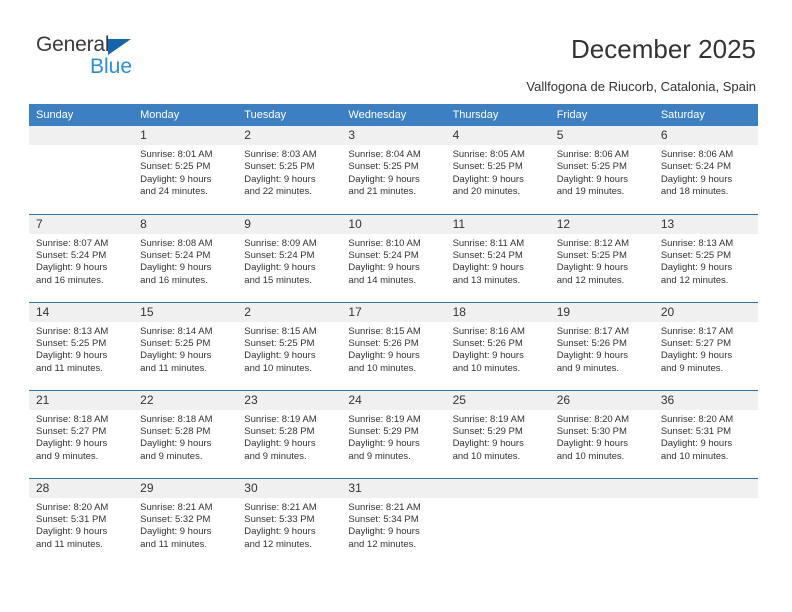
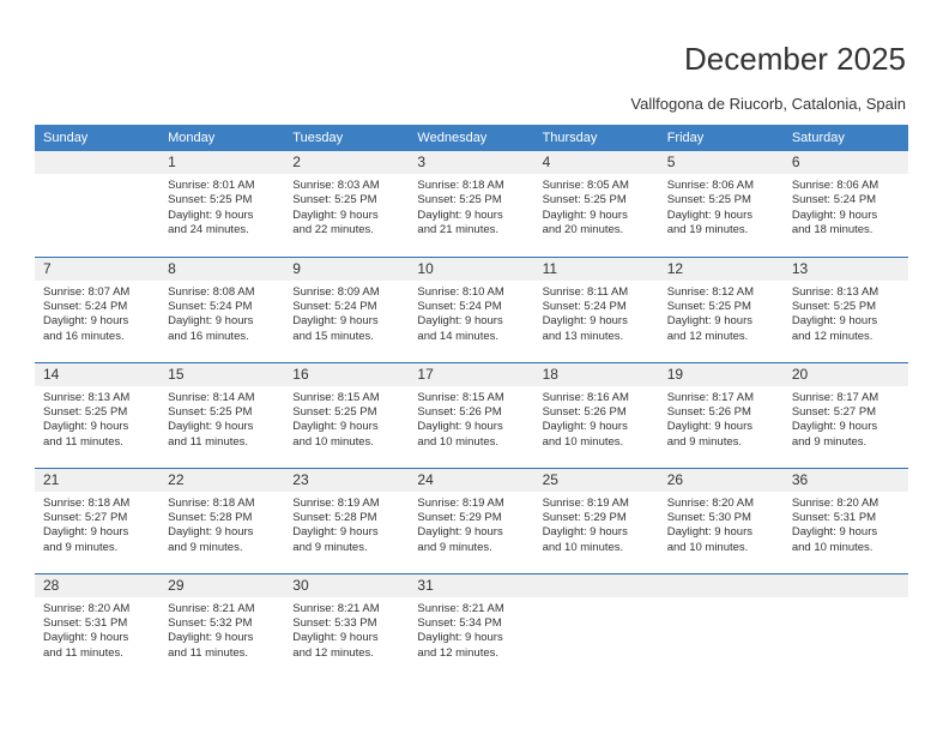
- General
- Blue
  December 2025
  Vallfogona de Riucorb, Catalonia, Spain
  Sunday	Monday	Tuesday	Wednesday	Thursday	Friday	Saturday
- 	1Sunrise: 8:01 AMSunset: 5:25 PMDaylight: 9 hoursand 24 minutes.	2Sunrise: 8:03 AMSunset: 5:25 PMDaylight: 9 hoursand 22 minutes.	3Sunrise: 8:04 AMSunset: 5:25 PMDaylight: 9 hoursand 21 minutes.	4Sunrise: 8:05 AMSunset: 5:25 PMDaylight: 9 hoursand 20 minutes.	5Sunrise: 8:06 AMSunset: 5:25 PMDaylight: 9 hoursand 19 minutes.	6Sunrise: 8:06 AMSunset: 5:24 PMDaylight: 9 hoursand 18 minutes.
+ 	1Sunrise: 8:01 AMSunset: 5:25 PMDaylight: 9 hoursand 24 minutes.	2Sunrise: 8:03 AMSunset: 5:25 PMDaylight: 9 hoursand 22 minutes.	3Sunrise: 8:18 AMSunset: 5:25 PMDaylight: 9 hoursand 21 minutes.	4Sunrise: 8:05 AMSunset: 5:25 PMDaylight: 9 hoursand 20 minutes.	5Sunrise: 8:06 AMSunset: 5:25 PMDaylight: 9 hoursand 19 minutes.	6Sunrise: 8:06 AMSunset: 5:24 PMDaylight: 9 hoursand 18 minutes.
  7Sunrise: 8:07 AMSunset: 5:24 PMDaylight: 9 hoursand 16 minutes.	8Sunrise: 8:08 AMSunset: 5:24 PMDaylight: 9 hoursand 16 minutes.	9Sunrise: 8:09 AMSunset: 5:24 PMDaylight: 9 hoursand 15 minutes.	10Sunrise: 8:10 AMSunset: 5:24 PMDaylight: 9 hoursand 14 minutes.	11Sunrise: 8:11 AMSunset: 5:24 PMDaylight: 9 hoursand 13 minutes.	12Sunrise: 8:12 AMSunset: 5:25 PMDaylight: 9 hoursand 12 minutes.	13Sunrise: 8:13 AMSunset: 5:25 PMDaylight: 9 hoursand 12 minutes.
- 14Sunrise: 8:13 AMSunset: 5:25 PMDaylight: 9 hoursand 11 minutes.	15Sunrise: 8:14 AMSunset: 5:25 PMDaylight: 9 hoursand 11 minutes.	2Sunrise: 8:15 AMSunset: 5:25 PMDaylight: 9 hoursand 10 minutes.	17Sunrise: 8:15 AMSunset: 5:26 PMDaylight: 9 hoursand 10 minutes.	18Sunrise: 8:16 AMSunset: 5:26 PMDaylight: 9 hoursand 10 minutes.	19Sunrise: 8:17 AMSunset: 5:26 PMDaylight: 9 hoursand 9 minutes.	20Sunrise: 8:17 AMSunset: 5:27 PMDaylight: 9 hoursand 9 minutes.
+ 14Sunrise: 8:13 AMSunset: 5:25 PMDaylight: 9 hoursand 11 minutes.	15Sunrise: 8:14 AMSunset: 5:25 PMDaylight: 9 hoursand 11 minutes.	16Sunrise: 8:15 AMSunset: 5:25 PMDaylight: 9 hoursand 10 minutes.	17Sunrise: 8:15 AMSunset: 5:26 PMDaylight: 9 hoursand 10 minutes.	18Sunrise: 8:16 AMSunset: 5:26 PMDaylight: 9 hoursand 10 minutes.	19Sunrise: 8:17 AMSunset: 5:26 PMDaylight: 9 hoursand 9 minutes.	20Sunrise: 8:17 AMSunset: 5:27 PMDaylight: 9 hoursand 9 minutes.
  21Sunrise: 8:18 AMSunset: 5:27 PMDaylight: 9 hoursand 9 minutes.	22Sunrise: 8:18 AMSunset: 5:28 PMDaylight: 9 hoursand 9 minutes.	23Sunrise: 8:19 AMSunset: 5:28 PMDaylight: 9 hoursand 9 minutes.	24Sunrise: 8:19 AMSunset: 5:29 PMDaylight: 9 hoursand 9 minutes.	25Sunrise: 8:19 AMSunset: 5:29 PMDaylight: 9 hoursand 10 minutes.	26Sunrise: 8:20 AMSunset: 5:30 PMDaylight: 9 hoursand 10 minutes.	36Sunrise: 8:20 AMSunset: 5:31 PMDaylight: 9 hoursand 10 minutes.
  28Sunrise: 8:20 AMSunset: 5:31 PMDaylight: 9 hoursand 11 minutes.	29Sunrise: 8:21 AMSunset: 5:32 PMDaylight: 9 hoursand 11 minutes.	30Sunrise: 8:21 AMSunset: 5:33 PMDaylight: 9 hoursand 12 minutes.	31Sunrise: 8:21 AMSunset: 5:34 PMDaylight: 9 hoursand 12 minutes.
